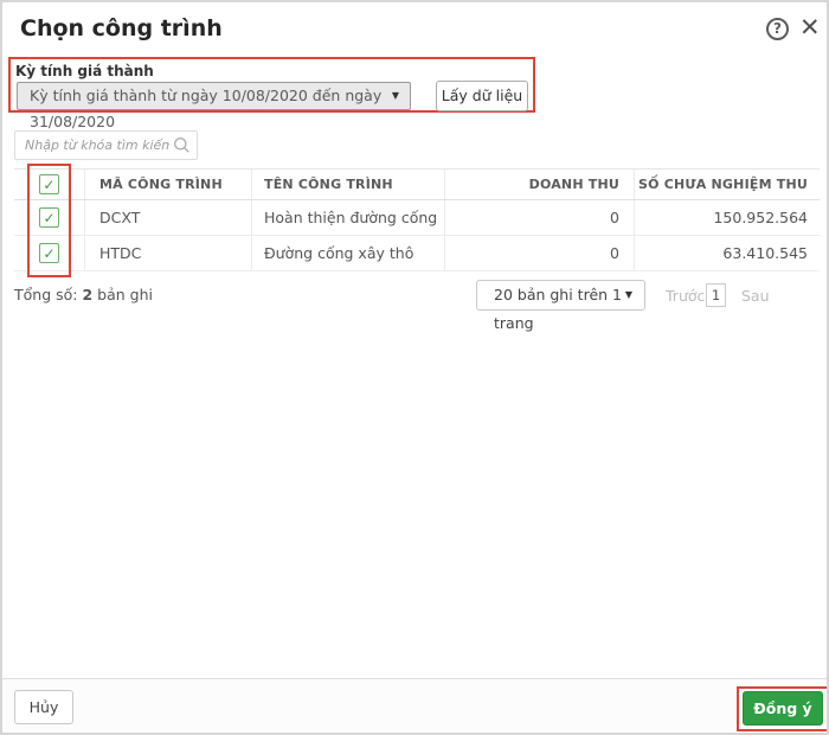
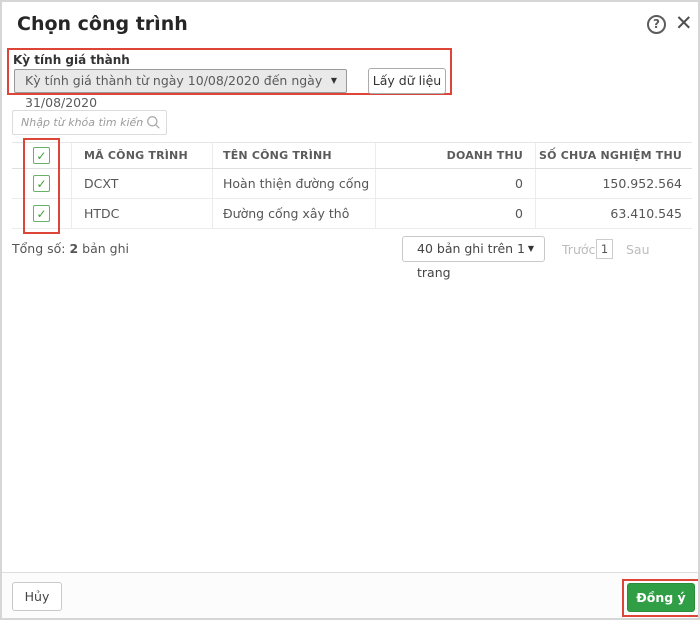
  Chọn công trình
  ?
  ✕
  Kỳ tính giá thành
  Kỳ tính giá thành từ ngày 10/08/2020 đến ngày 31/08/2020
  ▼
  Lấy dữ liệu
  Nhập từ khóa tìm kiếm
  ✓
  MÃ CÔNG TRÌNH
  TÊN CÔNG TRÌNH
  DOANH THU
  SỐ CHƯA NGHIỆM THU
  ✓
  DCXT
  Hoàn thiện đường cống
  0
  150.952.564
  ✓
  HTDC
  Đường cống xây thô
  0
  63.410.545
  Tổng số: 2 bản ghi
- 20 bản ghi trên 1 trang
+ 40 bản ghi trên 1 trang
  ▼
  Trước
  1
  Sau
  Hủy
  Đồng ý
